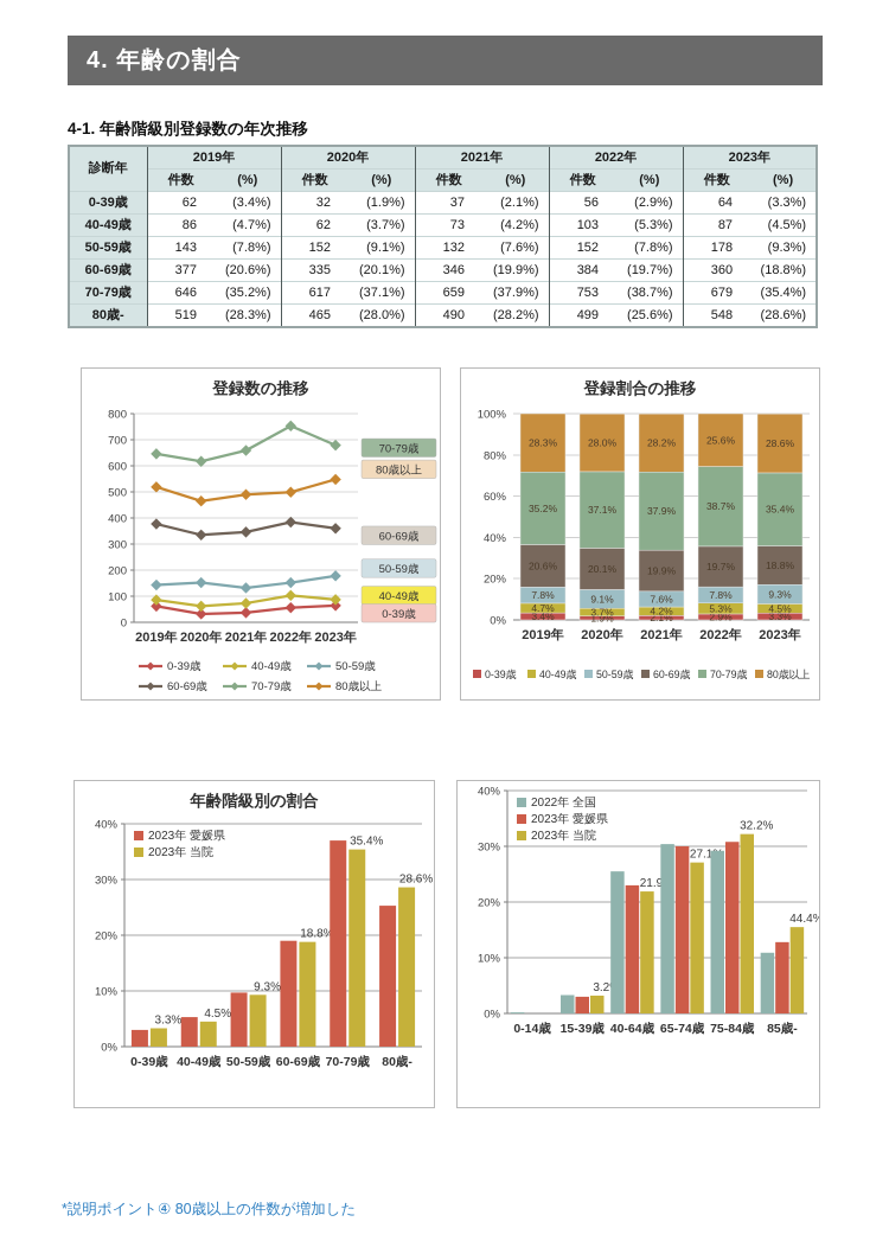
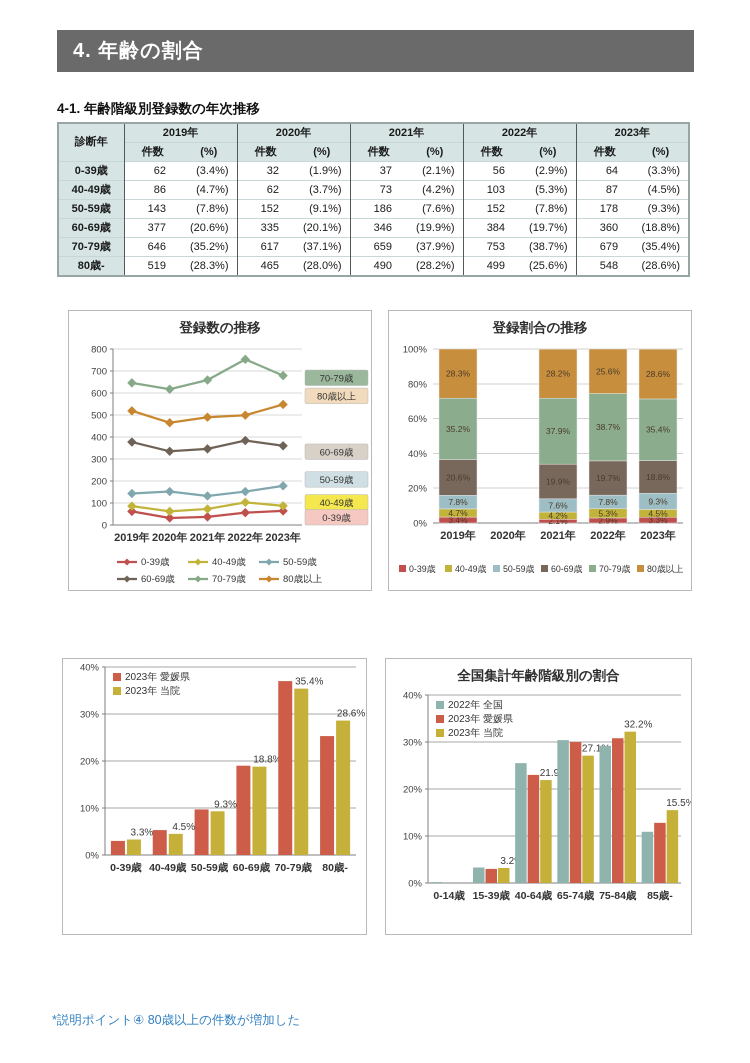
  4. 年齢の割合
  4-1. 年齢階級別登録数の年次推移
  診断年	2019年	2020年	2021年	2022年	2023年
  件数	(%)	件数	(%)	件数	(%)	件数	(%)	件数	(%)
  0-39歳	62	(3.4%)	32	(1.9%)	37	(2.1%)	56	(2.9%)	64	(3.3%)
  40-49歳	86	(4.7%)	62	(3.7%)	73	(4.2%)	103	(5.3%)	87	(4.5%)
- 50-59歳	143	(7.8%)	152	(9.1%)	132	(7.6%)	152	(7.8%)	178	(9.3%)
+ 50-59歳	143	(7.8%)	152	(9.1%)	186	(7.6%)	152	(7.8%)	178	(9.3%)
  60-69歳	377	(20.6%)	335	(20.1%)	346	(19.9%)	384	(19.7%)	360	(18.8%)
  70-79歳	646	(35.2%)	617	(37.1%)	659	(37.9%)	753	(38.7%)	679	(35.4%)
  80歳-	519	(28.3%)	465	(28.0%)	490	(28.2%)	499	(25.6%)	548	(28.6%)
  登録数の推移
  0
  100
  200
  300
  400
  500
  600
  700
  800
  2019年
  2020年
  2021年
  2022年
  2023年
  70-79歳
  80歳以上
  60-69歳
  50-59歳
  40-49歳
  0-39歳
  0-39歳
  40-49歳
  50-59歳
  60-69歳
  70-79歳
  80歳以上
  登録割合の推移
  0%
  20%
  40%
  60%
  80%
  100%
  3.4%
  4.7%
  7.8%
  20.6%
  35.2%
  28.3%
  2019年
- 1.9%
- 3.7%
- 9.1%
- 20.1%
- 37.1%
- 28.0%
  2020年
  2.1%
  4.2%
  7.6%
  19.9%
  37.9%
  28.2%
  2021年
  2.9%
  5.3%
  7.8%
  19.7%
  38.7%
  25.6%
  2022年
  3.3%
  4.5%
  9.3%
  18.8%
  35.4%
  28.6%
  2023年
  0-39歳
  40-49歳
  50-59歳
  60-69歳
  70-79歳
  80歳以上
- 年齢階級別の割合
  0%
  10%
  20%
  30%
  40%
  3.3%
  0-39歳
  4.5%
  40-49歳
  9.3%
  50-59歳
  18.8%
  60-69歳
  35.4%
  70-79歳
  28.6%
  80歳-
  2023年 愛媛県
  2023年 当院
+ 全国集計年齢階級別の割合
  0%
  10%
  20%
  30%
  40%
  0-14歳
  3.2
  15-39歳
  21.9
  40-64歳
  27.1
  65-74歳
  32.2%
  75-84歳
- 44.4%
+ 15.5%
  85歳-
  2022年 全国
  2023年 愛媛県
  2023年 当院
  *説明ポイント④ 80歳以上の件数が増加した
